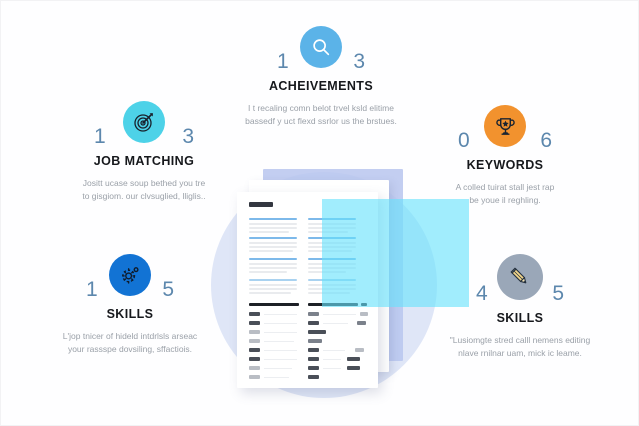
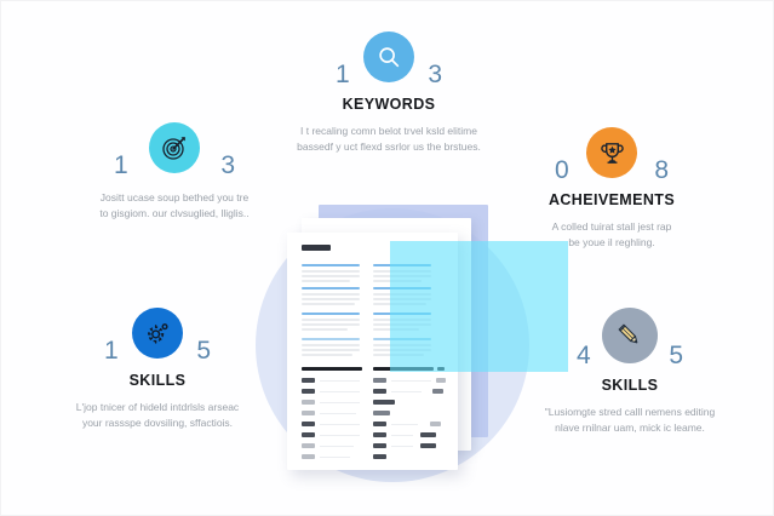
  1
  3
- ACHEIVEMENTS
+ KEYWORDS
  I t recaling comn belot trvel ksld elitime
  bassedf y uct flexd ssrlor us the brstues.
  1
  3
- JOB MATCHING
  Jositt ucase soup bethed you tre
  to gisgiom. our clvsuglied, lliglis..
  0
- 6
+ 8
- KEYWORDS
+ ACHEIVEMENTS
  A colled tuirat stall jest rap
  be youe il reghling.
  1
  5
  SKILLS
  L'jop tnicer of hideld intdrlsls arseac
  your rassspe dovsiling, sffactiois.
  4
  5
  SKILLS
  "Lusiomgte stred calll nemens editing
  nlave rnilnar uam, mick ic leame.
